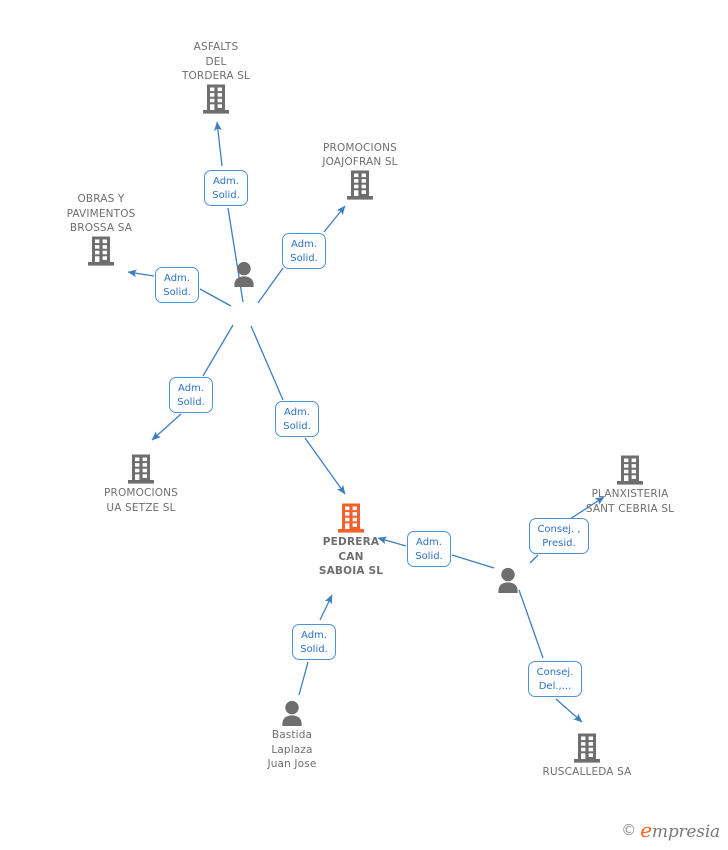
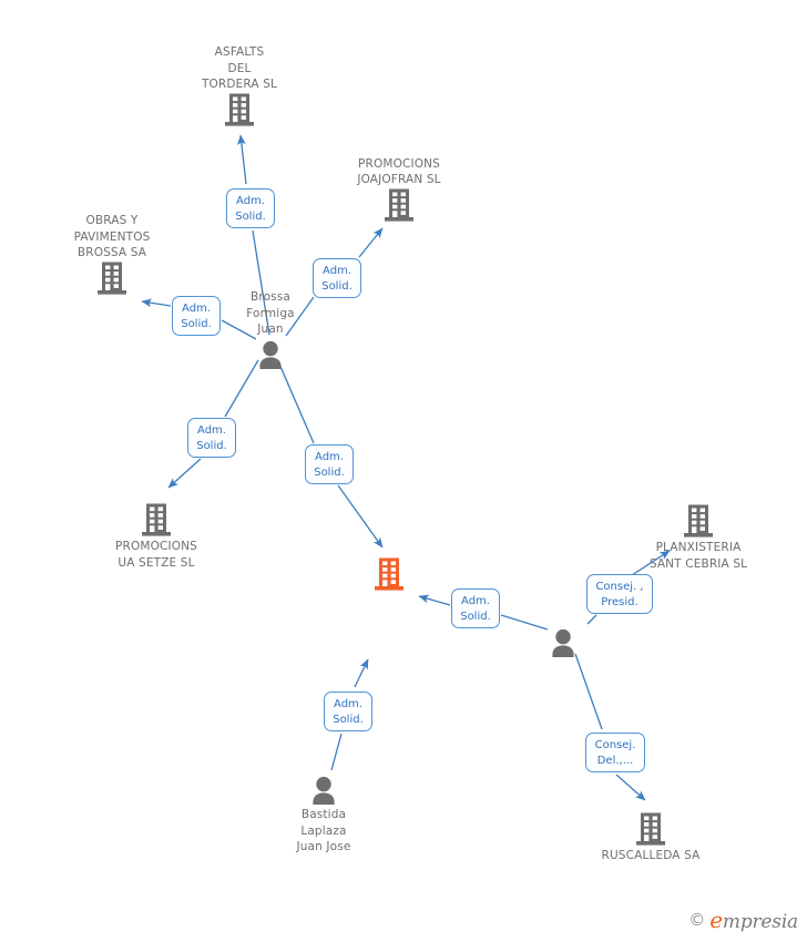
  ASFALTS
  DEL
  TORDERA SL
  PROMOCIONS
  JOAJOFRAN SL
  OBRAS Y
  PAVIMENTOS
  BROSSA SA
+ Brossa
+ Formiga
+ Juan
  PROMOCIONS
  UA SETZE SL
- PEDRERA
- CAN
- SABOIA SL
  PLANXISTERIA
  SANT CEBRIA SL
  Bastida
  Laplaza
  Juan Jose
  RUSCALLEDA SA
  Adm.
  Solid.
  Adm.
  Solid.
  Adm.
  Solid.
  Adm.
  Solid.
  Adm.
  Solid.
  Adm.
  Solid.
  Consej. ,
  Presid.
  Adm.
  Solid.
  Consej.
  Del.,...
  ©
  empresia
